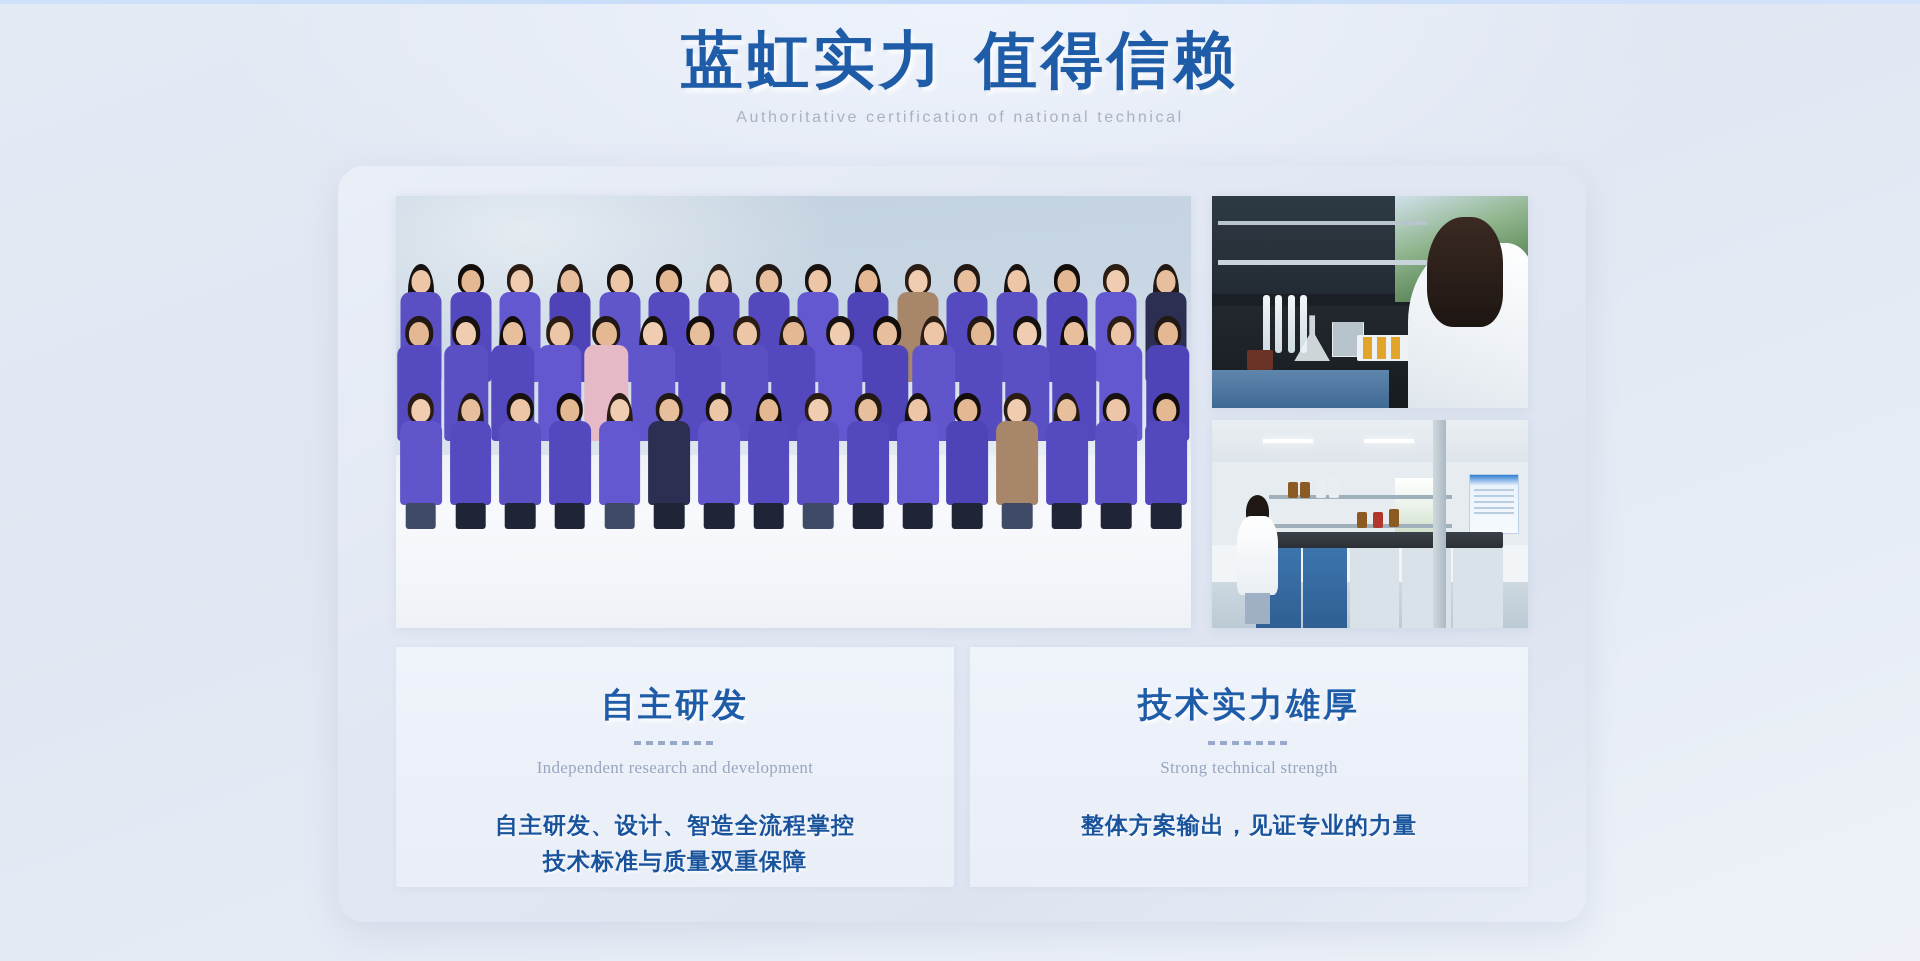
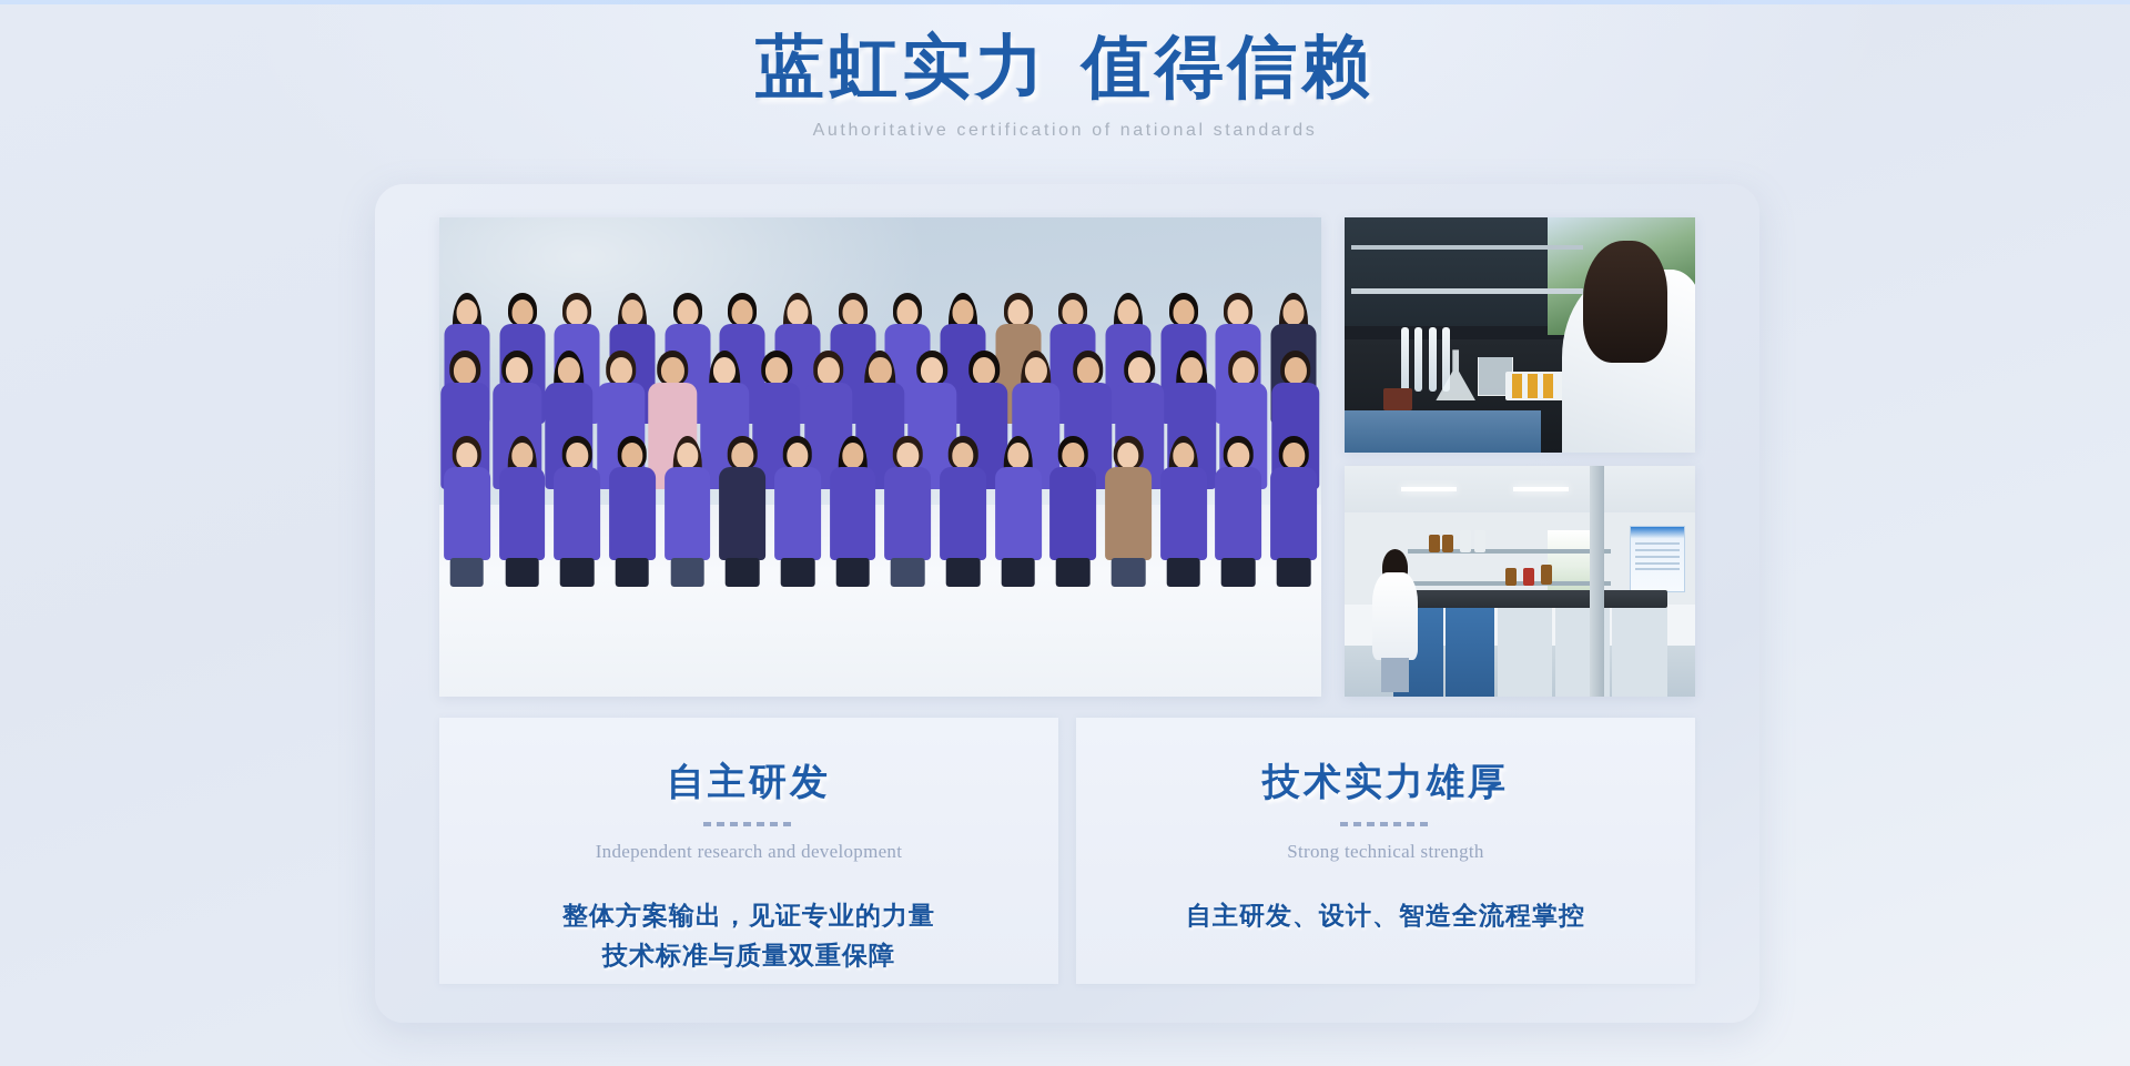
  蓝虹实力 值得信赖
- Authoritative certification of national technical
+ Authoritative certification of national standards
  自主研发
  Independent research and development
- 自主研发、设计、智造全流程掌控
+ 整体方案输出，见证专业的力量
  技术标准与质量双重保障
  技术实力雄厚
  Strong technical strength
- 整体方案输出，见证专业的力量
+ 自主研发、设计、智造全流程掌控
